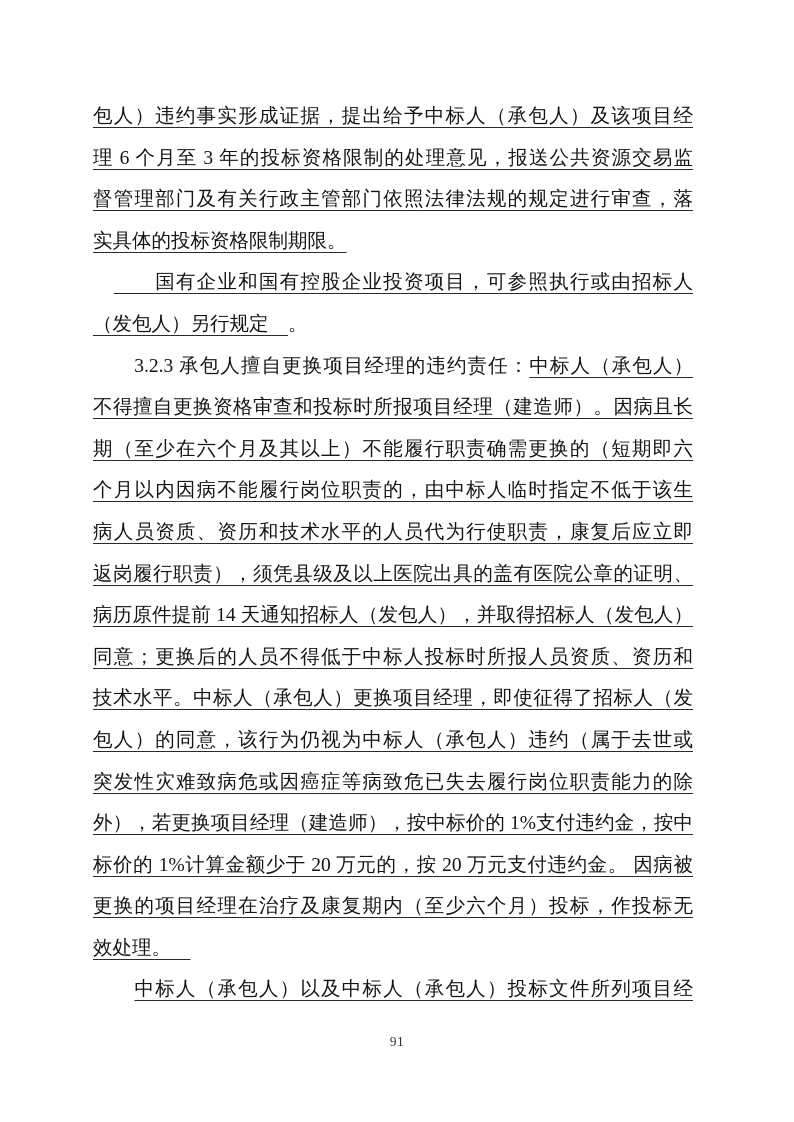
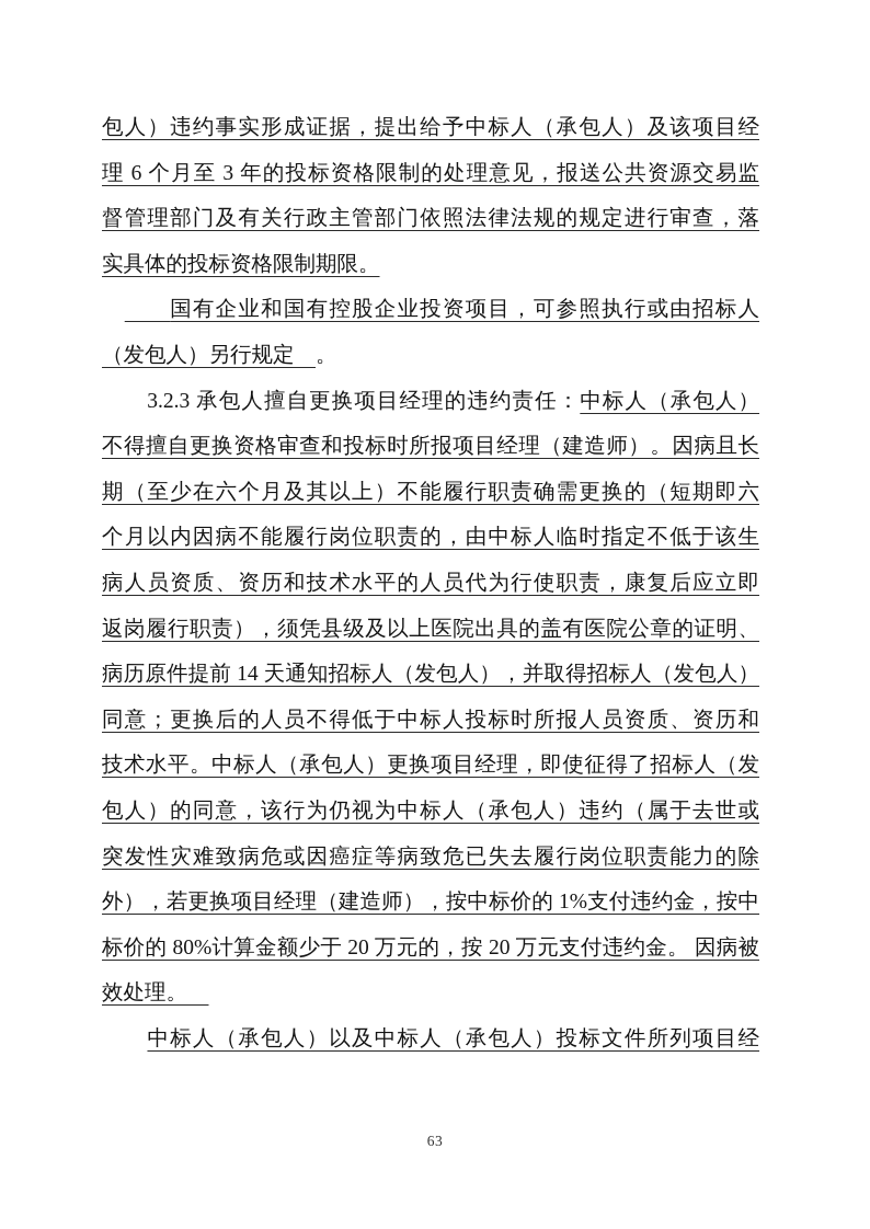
  包人）违约事实形成证据，提出给予中标人（承包人）及该项目经
  理 6 个月至 3 年的投标资格限制的处理意见，报送公共资源交易监
  督管理部门及有关行政主管部门依照法律法规的规定进行审查，落
  实具体的投标资格限制期限。
  国有企业和国有控股企业投资项目，可参照执行或由招标人
  （发包人）另行规定 。
  3.2.3 承包人擅自更换项目经理的违约责任：中标人（承包人）
  不得擅自更换资格审查和投标时所报项目经理（建造师）。因病且长
  期（至少在六个月及其以上）不能履行职责确需更换的（短期即六
  个月以内因病不能履行岗位职责的，由中标人临时指定不低于该生
  病人员资质、资历和技术水平的人员代为行使职责，康复后应立即
  返岗履行职责），须凭县级及以上医院出具的盖有医院公章的证明、
  病历原件提前 14 天通知招标人（发包人），并取得招标人（发包人）
  同意；更换后的人员不得低于中标人投标时所报人员资质、资历和
  技术水平。中标人（承包人）更换项目经理，即使征得了招标人（发
  包人）的同意，该行为仍视为中标人（承包人）违约（属于去世或
  突发性灾难致病危或因癌症等病致危已失去履行岗位职责能力的除
  外），若更换项目经理（建造师），按中标价的 1%支付违约金，按中
- 标价的 1%计算金额少于 20 万元的，按 20 万元支付违约金。 因病被
+ 标价的 80%计算金额少于 20 万元的，按 20 万元支付违约金。 因病被
- 更换的项目经理在治疗及康复期内（至少六个月）投标，作投标无
  效处理。
  中标人（承包人）以及中标人（承包人）投标文件所列项目经
- 91
+ 63
